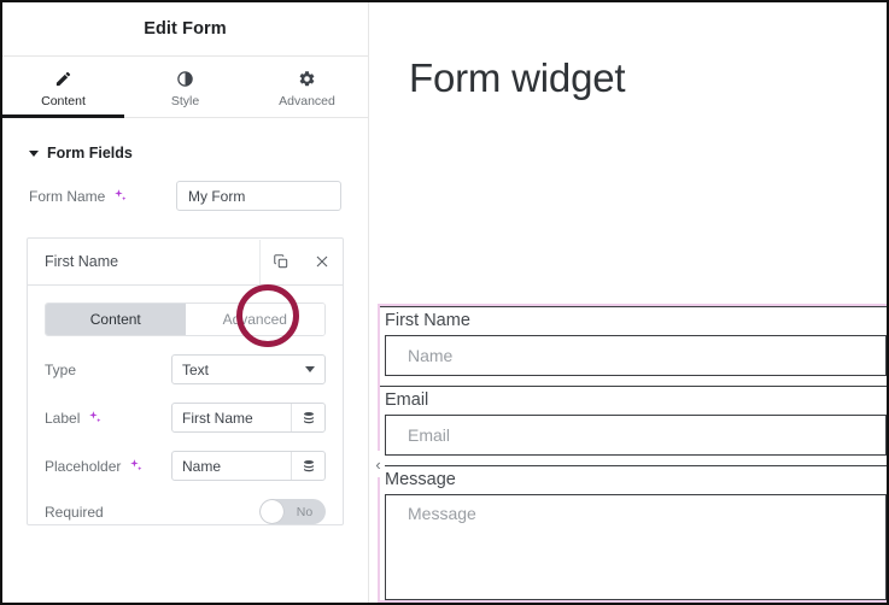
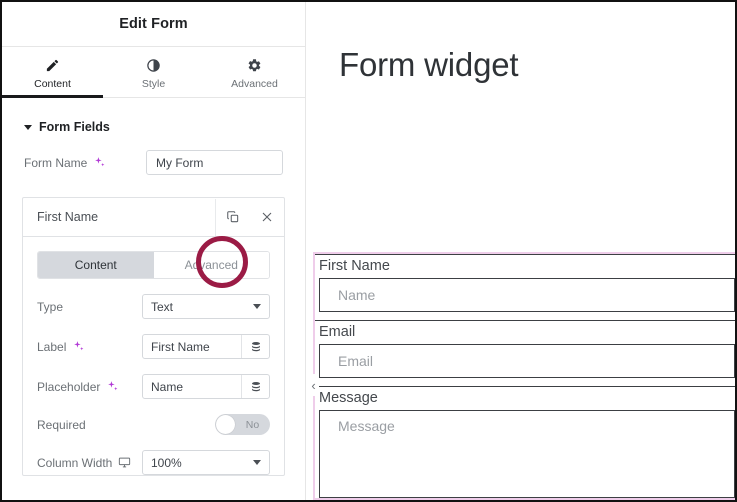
  Edit Form
  Content
  Style
  Advanced
  Form Fields
  Form Name
  My Form
  First Name
  Content
  Advanced
  Type
  Text
  Label
  First Name
  Placeholder
  Name
  Required
  No
+ Column Width
+ 100%
  Form widget
  ‹
  First Name
  Name
  Email
  Email
  Message
  Message
